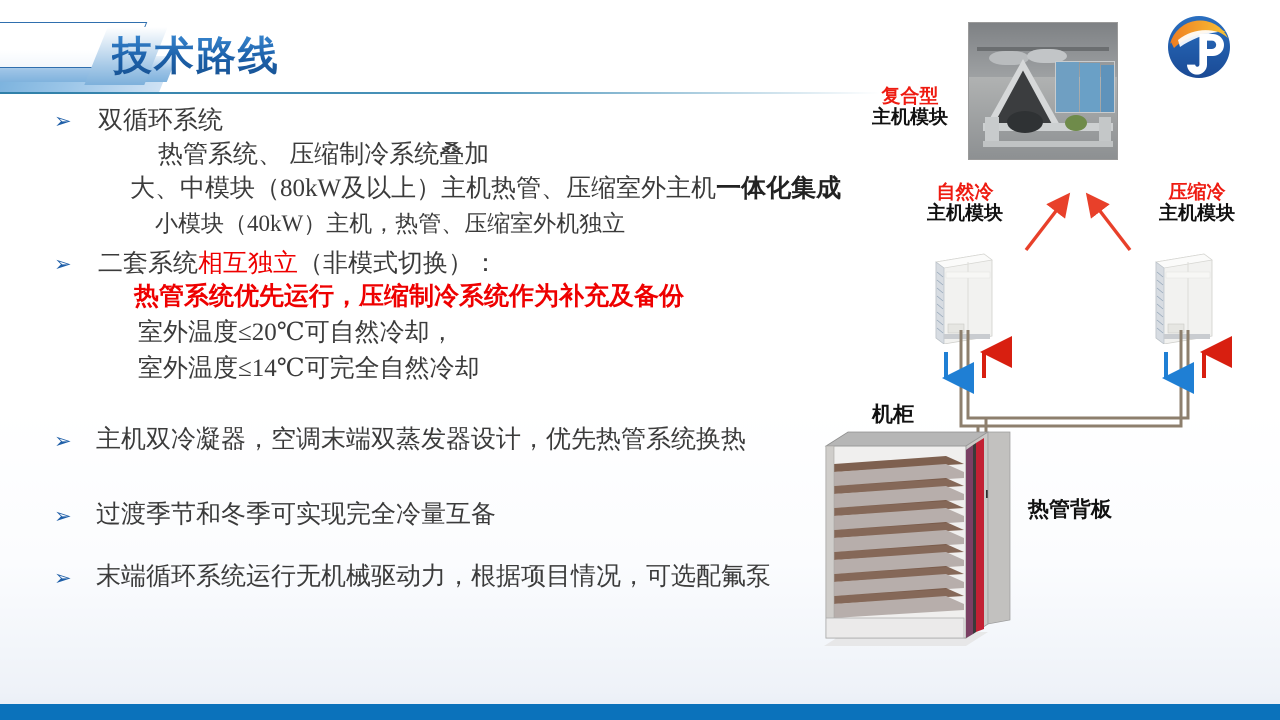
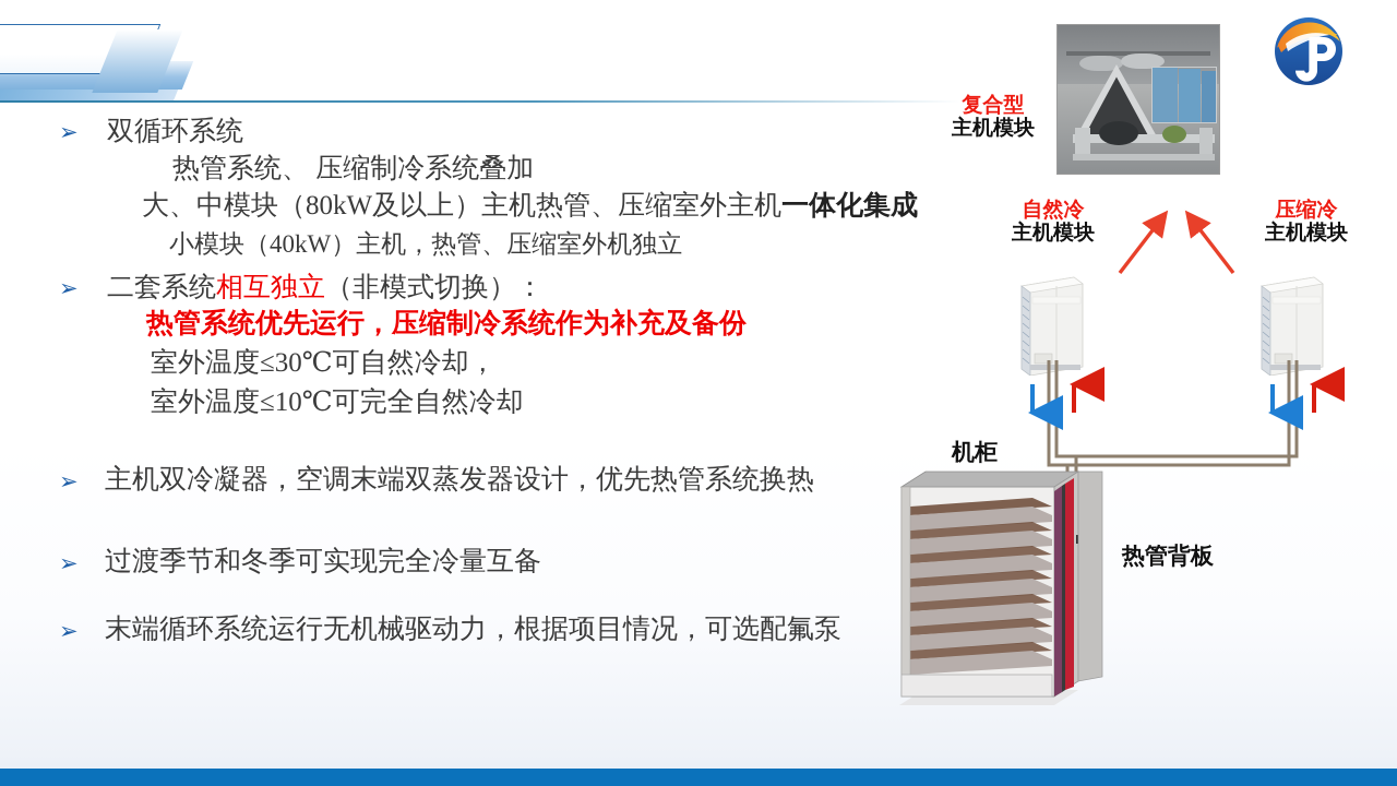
- 技术路线
  ➢
  双循环系统
  热管系统、 压缩制冷系统叠加
  大、中模块（80kW及以上）主机热管、压缩室外主机一体化集成
  小模块（40kW）主机，热管、压缩室外机独立
  ➢
  二套系统相互独立（非模式切换）：
  热管系统优先运行，压缩制冷系统作为补充及备份
- 室外温度≤20℃可自然冷却，
+ 室外温度≤30℃可自然冷却，
- 室外温度≤14℃可完全自然冷却
+ 室外温度≤10℃可完全自然冷却
  ➢
  主机双冷凝器，空调末端双蒸发器设计，优先热管系统换热
  ➢
  过渡季节和冬季可实现完全冷量互备
  ➢
  末端循环系统运行无机械驱动力，根据项目情况，可选配氟泵
  复合型
  主机模块
  自然冷
  主机模块
  压缩冷
  主机模块
  机柜
  热管背板
